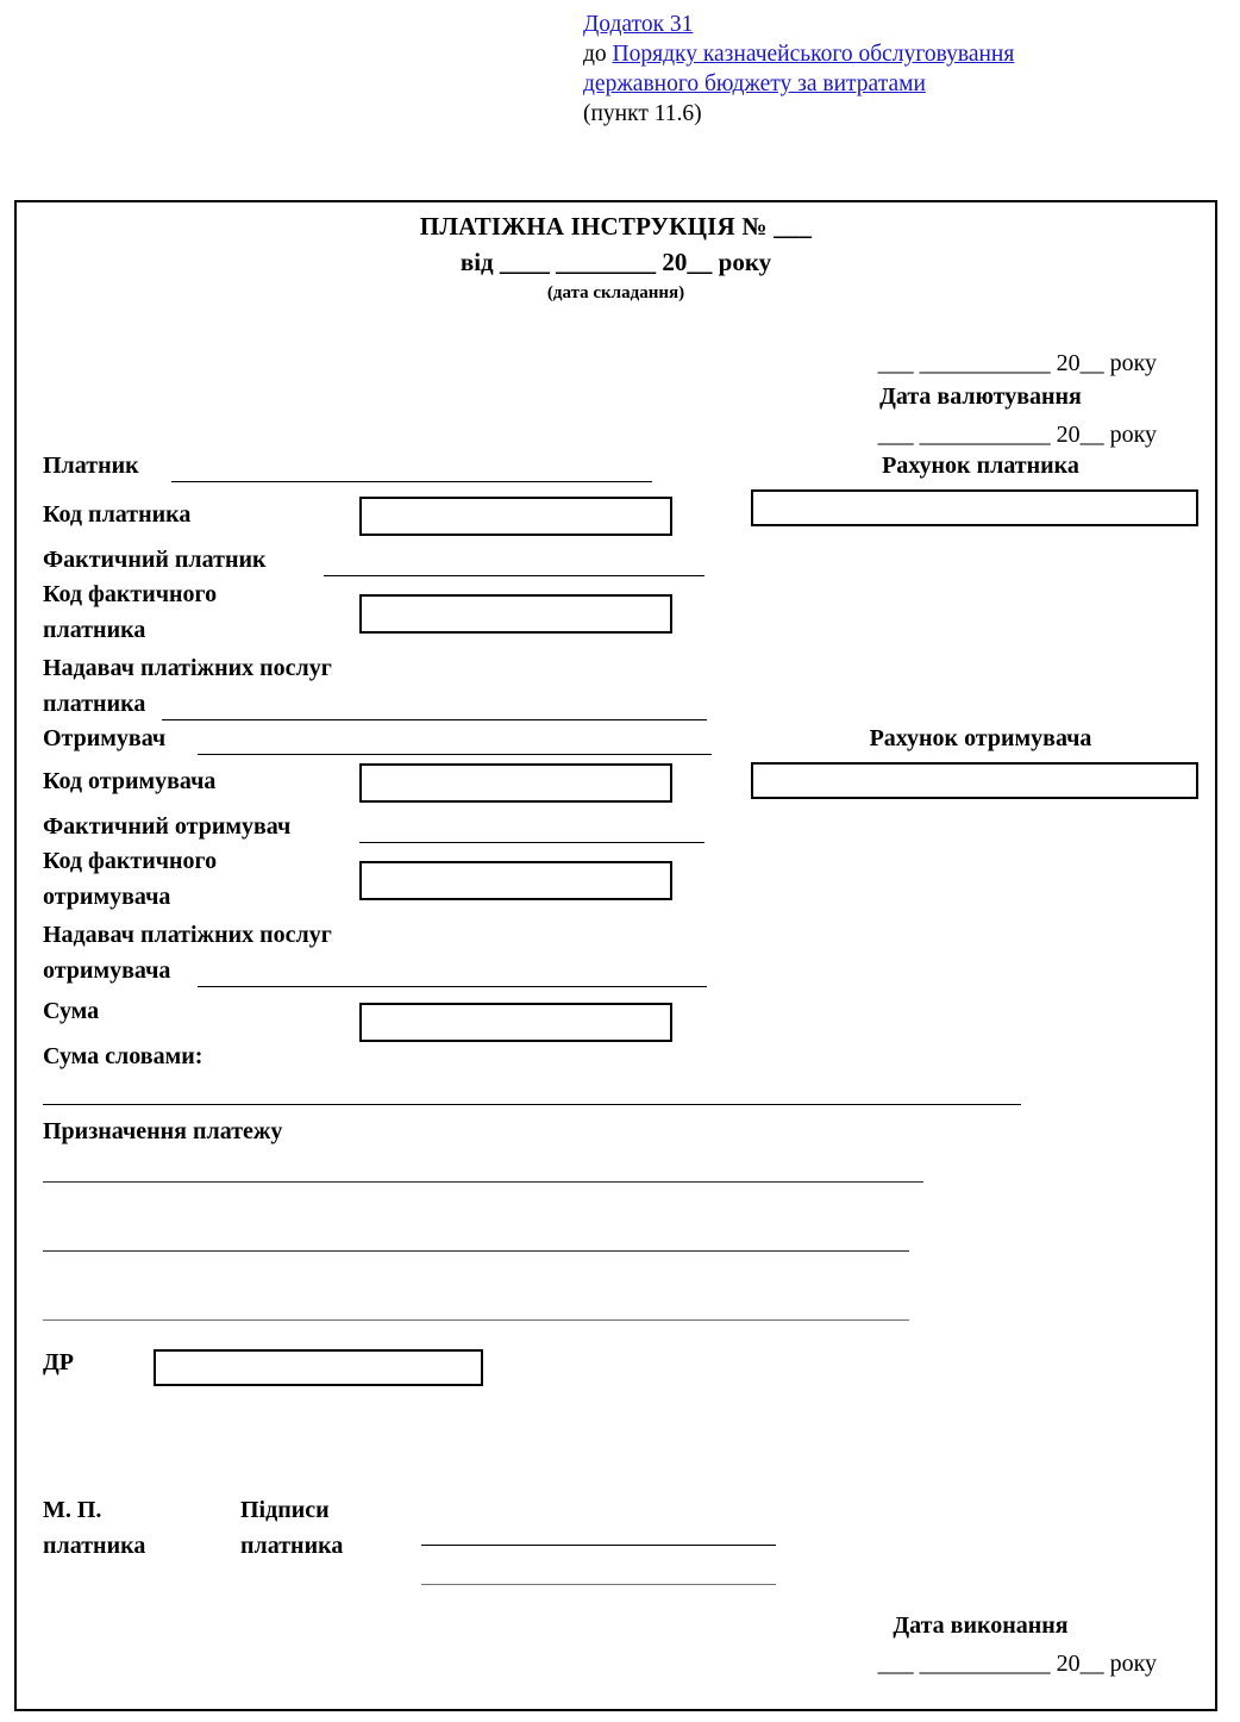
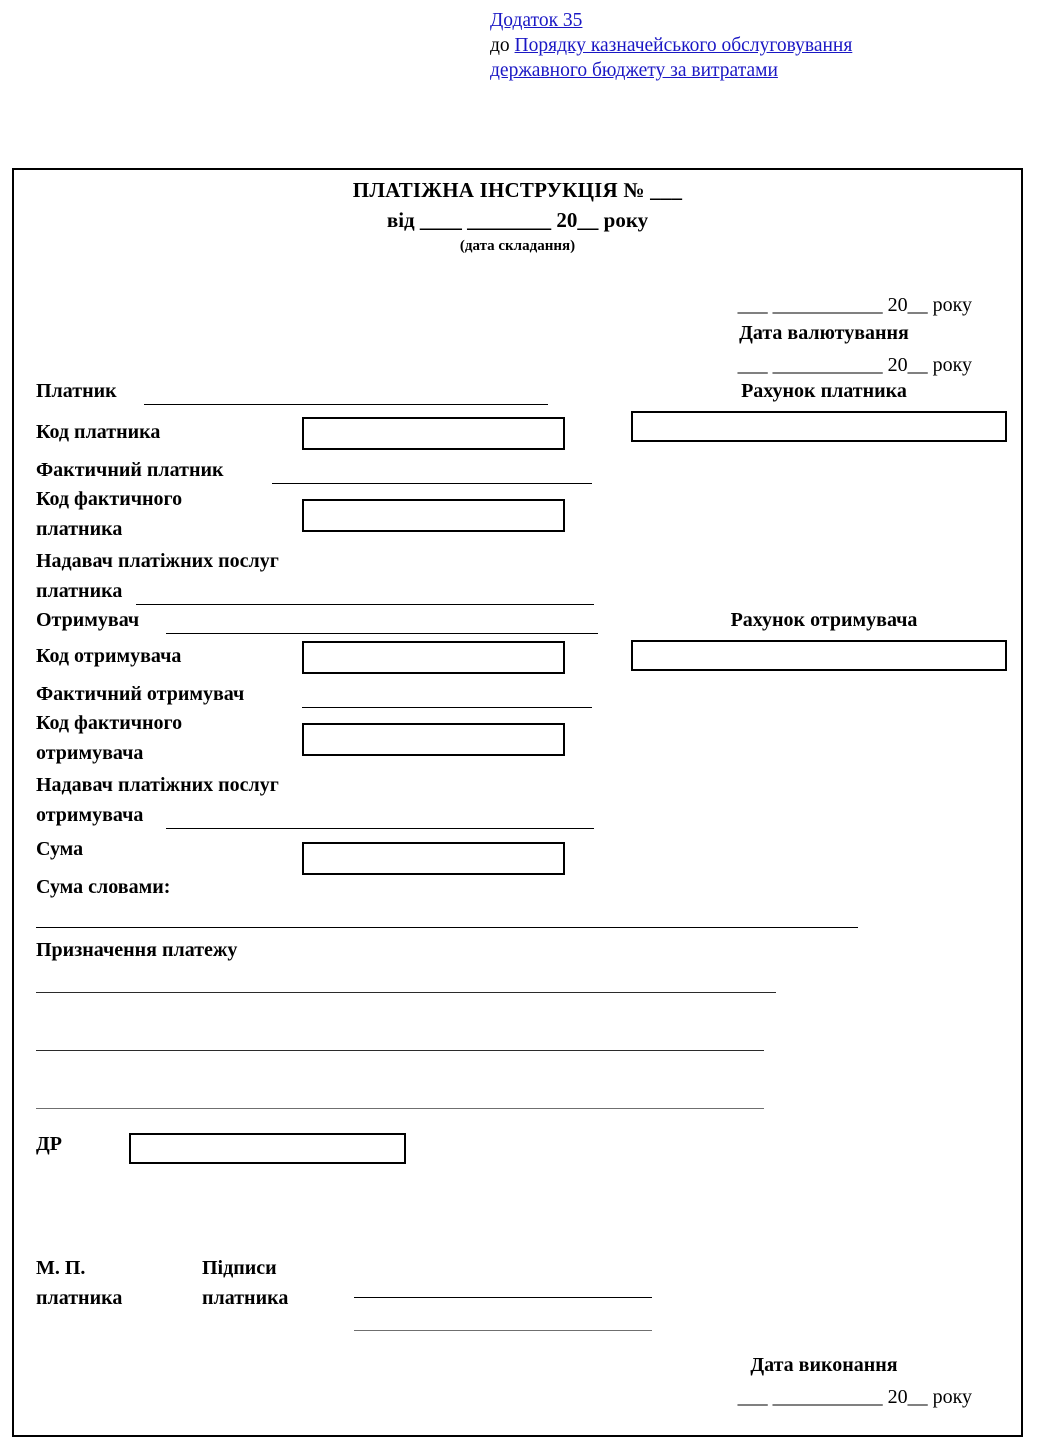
- Додаток 31
+ Додаток 35
  до Порядку казначейського обслуговування
  державного бюджету за витратами
- (пункт 11.6)
  ПЛАТІЖНА ІНСТРУКЦІЯ № ___
  від ____ ________ 20__ року
  (дата складання)
  ___ ___________ 20__ року
  Дата валютування
  ___ ___________ 20__ року
  Платник
  Рахунок платника
  Код платника
  Фактичний платник
  Код фактичного
  платника
  Надавач платіжних послуг
  платника
  Отримувач
  Рахунок отримувача
  Код отримувача
  Фактичний отримувач
  Код фактичного
  отримувача
  Надавач платіжних послуг
  отримувача
  Сума
  Сума словами:
  Призначення платежу
  ДР
  М. П.
  платника
  Підписи
  платника
  Дата виконання
  ___ ___________ 20__ року
